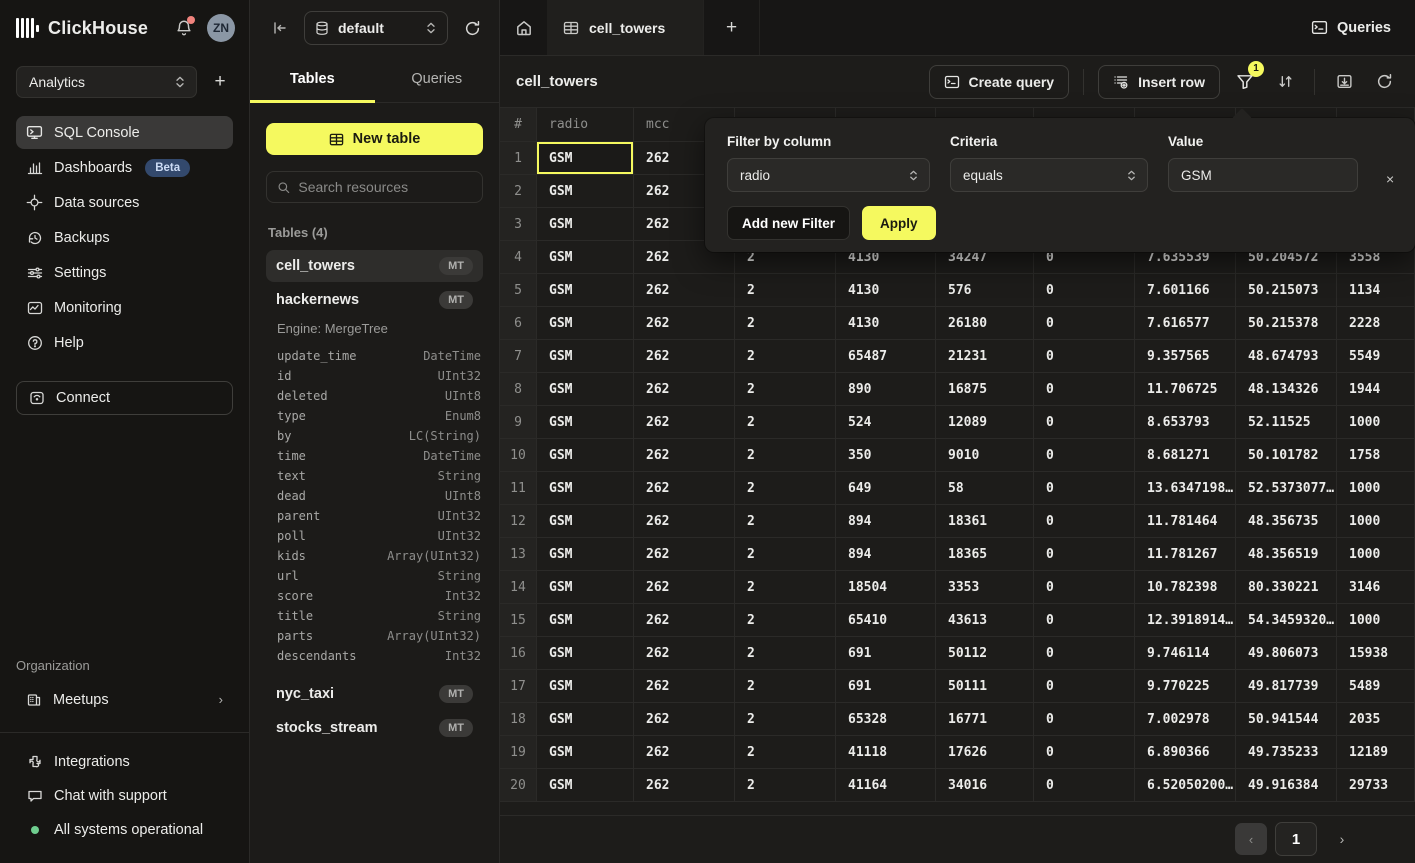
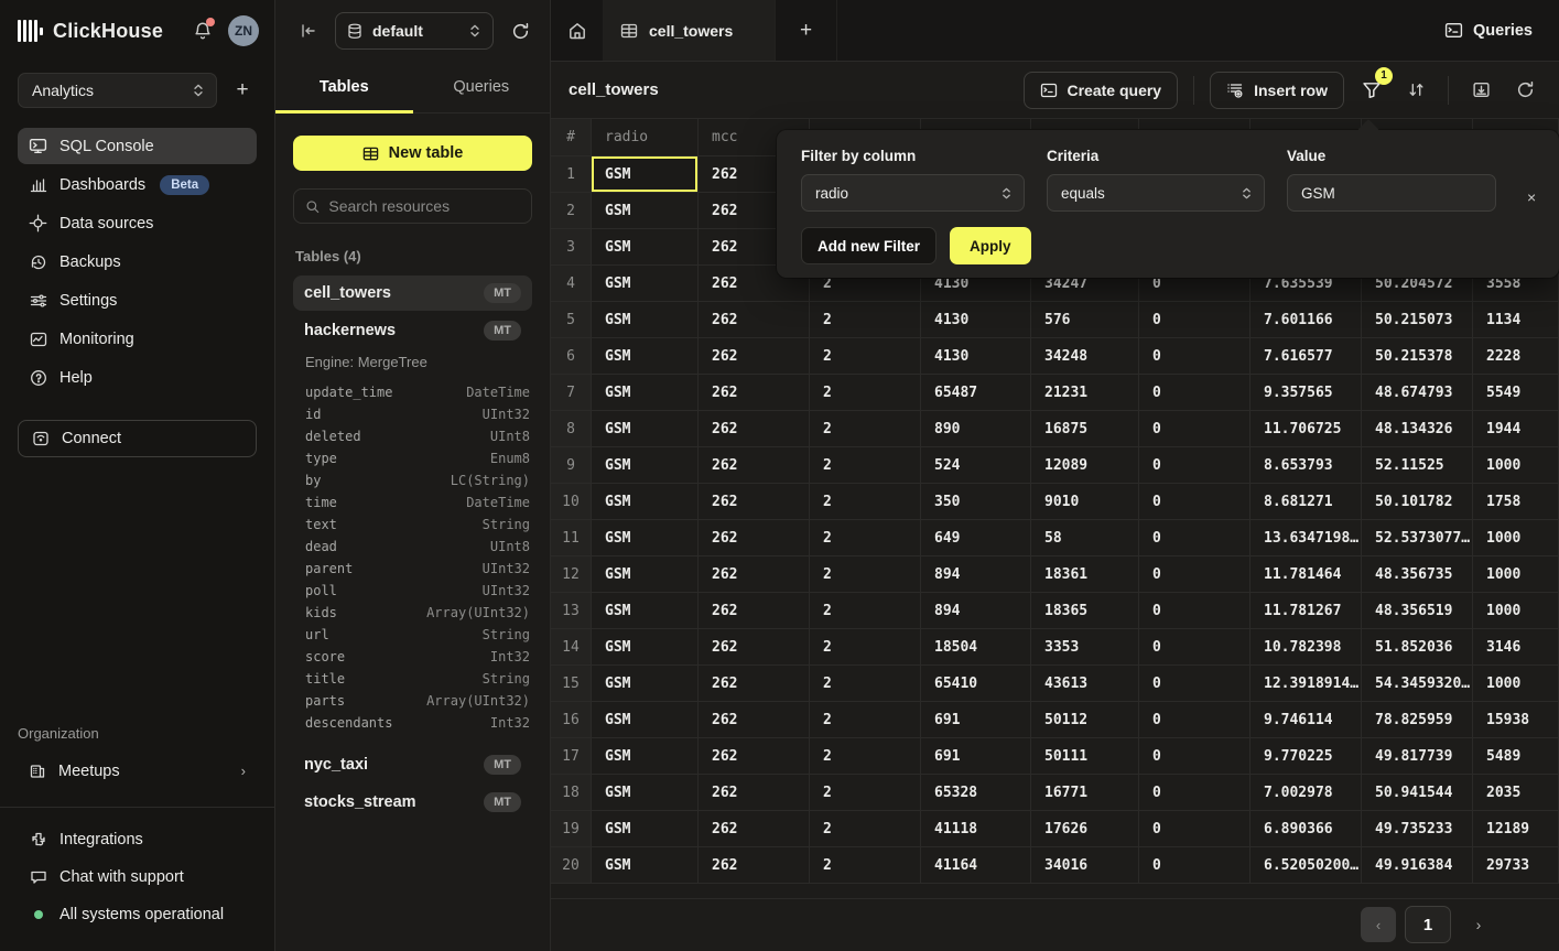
  ClickHouse
  ZN
  Analytics
  +
  SQL Console
  Dashboards
  Beta
  Data sources
  Backups
  Settings
  Monitoring
  Help
  Connect
  Organization
  Meetups
  ›
  Integrations
  Chat with support
  All systems operational
  default
  Tables
  Queries
  New table
  Search resources
  Tables (4)
  cell_towers
  MT
  hackernews
  MT
  Engine: MergeTree
  update_time
  DateTime
  id
  UInt32
  deleted
  UInt8
  type
  Enum8
  by
  LC(String)
  time
  DateTime
  text
  String
  dead
  UInt8
  parent
  UInt32
  poll
  UInt32
  kids
  Array(UInt32)
  url
  String
  score
  Int32
  title
  String
  parts
  Array(UInt32)
  descendants
  Int32
  nyc_taxi
  MT
  stocks_stream
  MT
  cell_towers
  +
  Queries
  cell_towers
  Create query
  Insert row
  1
  #
  radio
  mcc
  1
  GSM
  262
  2
  GSM
  262
  3
  GSM
  262
  4
  GSM
  262
  2
  4130
  34247
  0
  7.635539
  50.204572
  3558
  5
  GSM
  262
  2
  4130
  576
  0
  7.601166
  50.215073
  1134
  6
  GSM
  262
  2
  4130
- 26180
+ 34248
  0
  7.616577
  50.215378
  2228
  7
  GSM
  262
  2
  65487
  21231
  0
  9.357565
  48.674793
  5549
  8
  GSM
  262
  2
  890
  16875
  0
  11.706725
  48.134326
  1944
  9
  GSM
  262
  2
  524
  12089
  0
  8.653793
  52.11525
  1000
  10
  GSM
  262
  2
  350
  9010
  0
  8.681271
  50.101782
  1758
  11
  GSM
  262
  2
  649
  58
  0
  13.6347198…
  52.5373077…
  1000
  12
  GSM
  262
  2
  894
  18361
  0
  11.781464
  48.356735
  1000
  13
  GSM
  262
  2
  894
  18365
  0
  11.781267
  48.356519
  1000
  14
  GSM
  262
  2
  18504
  3353
  0
  10.782398
- 80.330221
+ 51.852036
  3146
  15
  GSM
  262
  2
  65410
  43613
  0
  12.3918914…
  54.3459320…
  1000
  16
  GSM
  262
  2
  691
  50112
  0
  9.746114
- 49.806073
+ 78.825959
  15938
  17
  GSM
  262
  2
  691
  50111
  0
  9.770225
  49.817739
  5489
  18
  GSM
  262
  2
  65328
  16771
  0
  7.002978
  50.941544
  2035
  19
  GSM
  262
  2
  41118
  17626
  0
  6.890366
  49.735233
  12189
  20
  GSM
  262
  2
  41164
  34016
  0
  6.52050200…
  49.916384
  29733
  ‹
  1
  ›
  Filter by column
  radio
  Criteria
  equals
  Value
  GSM
  ×
  Add new Filter
  Apply
